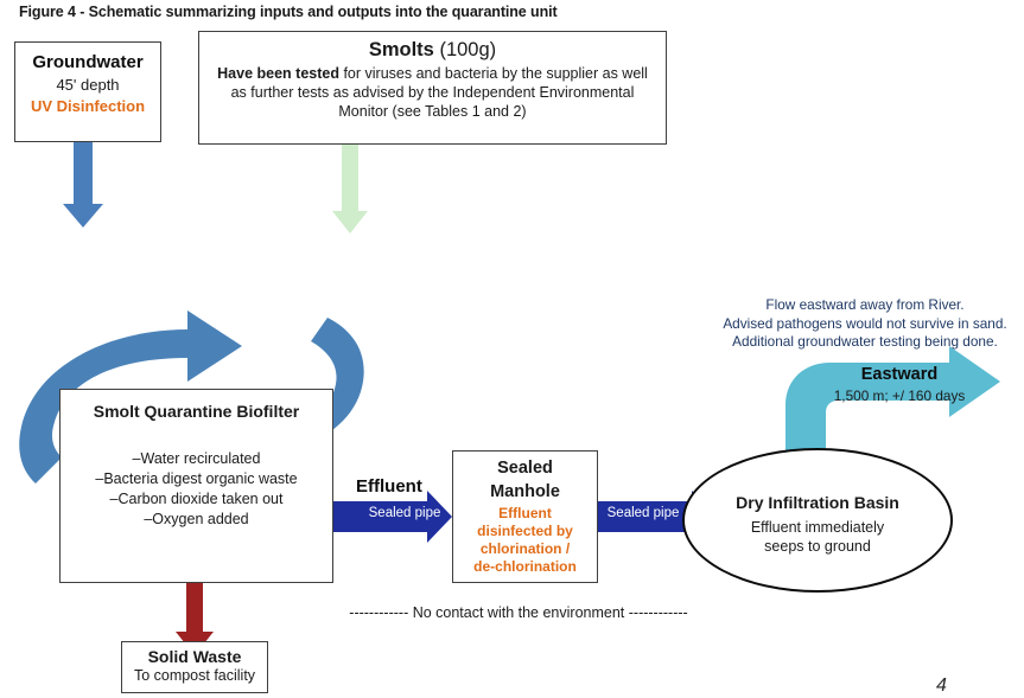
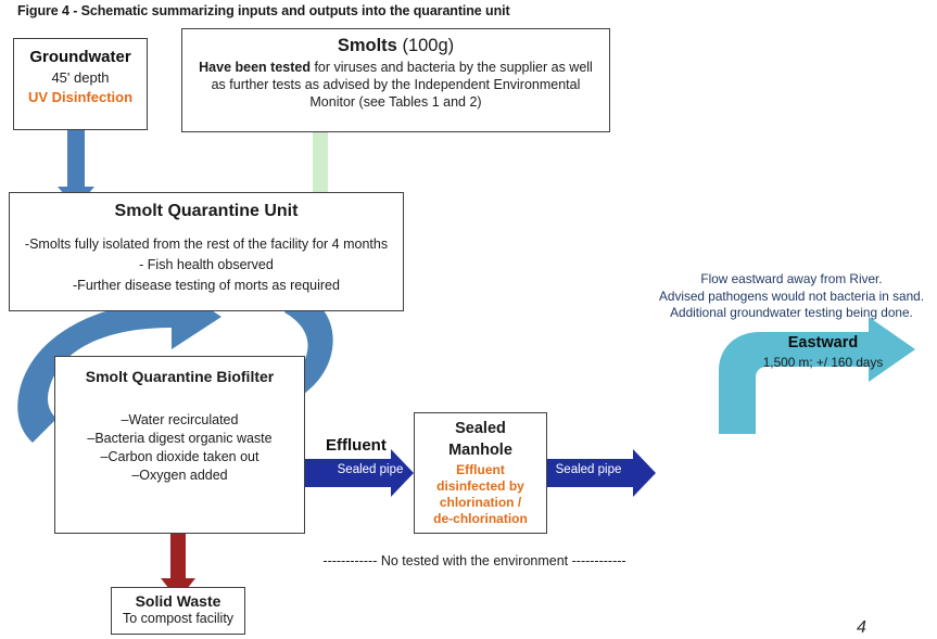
  Figure 4 - Schematic summarizing inputs and outputs into the quarantine unit
  Groundwater
  45' depth
  UV Disinfection
  Smolts (100g)
  Have been tested for viruses and bacteria by the supplier as well as further tests as advised by the Independent Environmental Monitor (see Tables 1 and 2)
+ Smolt Quarantine Unit
+ -Smolts fully isolated from the rest of the facility for 4 months
+ - Fish health observed
+ -Further disease testing of morts as required
  Smolt Quarantine Biofilter
  –Water recirculated
  –Bacteria digest organic waste
  –Carbon dioxide taken out
  –Oxygen added
  Solid Waste
  To compost facility
  Sealed
  Manhole
  Effluent
  disinfected by
  chlorination /
  de-chlorination
- Dry Infiltration Basin
- Effluent immediately
- seeps to ground
  Effluent
  Sealed pipe
  Sealed pipe
  Flow eastward away from River.
- Advised pathogens would not survive in sand.
+ Advised pathogens would not bacteria in sand.
  Additional groundwater testing being done.
  Eastward
  1,500 m; +/ 160 days
- ------------ No contact with the environment ------------
+ ------------ No tested with the environment ------------
  4
